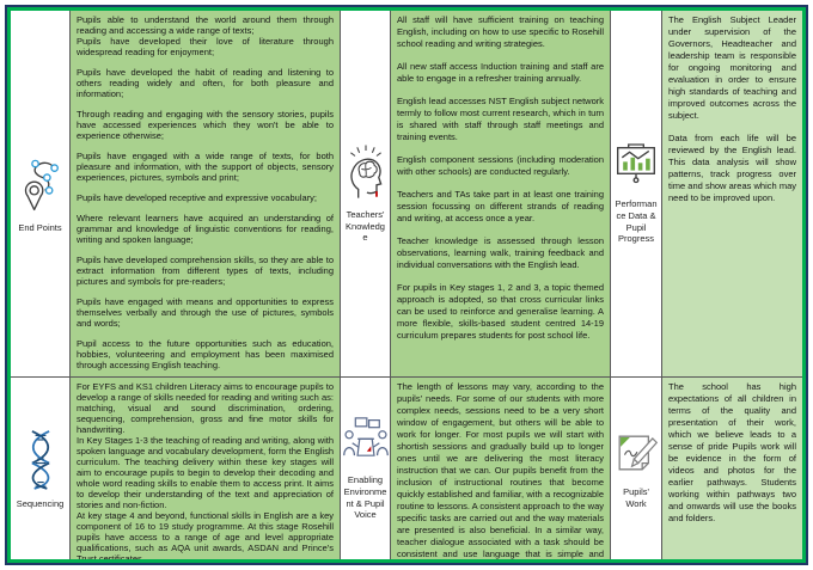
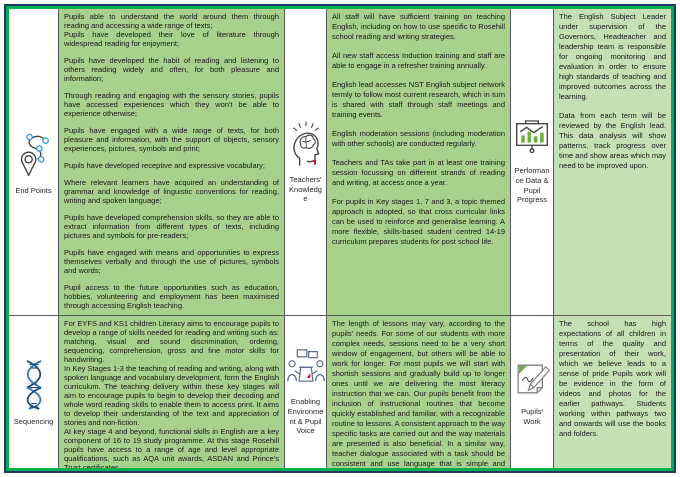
  End Points
  Pupils able to understand the world around them through reading and accessing a wide range of texts;
  Pupils have developed their love of literature through widespread reading for enjoyment;
  Pupils have developed the habit of reading and listening to others reading widely and often, for both pleasure and information;
  Through reading and engaging with the sensory stories, pupils have accessed experiences which they won't be able to experience otherwise;
  Pupils have engaged with a wide range of texts, for both pleasure and information, with the support of objects, sensory experiences, pictures, symbols and print;
  Pupils have developed receptive and expressive vocabulary;
  Where relevant learners have acquired an understanding of grammar and knowledge of linguistic conventions for reading, writing and spoken language;
  Pupils have developed comprehension skills, so they are able to extract information from different types of texts, including pictures and symbols for pre-readers;
  Pupils have engaged with means and opportunities to express themselves verbally and through the use of pictures, symbols and words;
  Pupil access to the future opportunities such as education, hobbies, volunteering and employment has been maximised through accessing English teaching.
  Teachers' Knowledge
  All staff will have sufficient training on teaching English, including on how to use specific to Rosehill school reading and writing strategies.
  All new staff access Induction training and staff are able to engage in a refresher training annually.
  English lead accesses NST English subject network termly to follow most current research, which in turn is shared with staff through staff meetings and training events.
- English component sessions (including moderation with other schools) are conducted regularly.
+ English moderation sessions (including moderation with other schools) are conducted regularly.
  Teachers and TAs take part in at least one training session focussing on different strands of reading and writing, at access once a year.
- Teacher knowledge is assessed through lesson observations, learning walk, training feedback and individual conversations with the English lead.
- For pupils in Key stages 1, 2 and 3, a topic themed approach is adopted, so that cross curricular links can be used to reinforce and generalise learning. A more flexible, skills-based student centred 14-19 curriculum prepares students for post school life.
+ For pupils in Key stages 1, 7 and 3, a topic themed approach is adopted, so that cross curricular links can be used to reinforce and generalise learning. A more flexible, skills-based student centred 14-19 curriculum prepares students for post school life.
  Performance Data & Pupil Progress
- The English Subject Leader under supervision of the Governors, Headteacher and leadership team is responsible for ongoing monitoring and evaluation in order to ensure high standards of teaching and improved outcomes across the subject.
+ The English Subject Leader under supervision of the Governors, Headteacher and leadership team is responsible for ongoing monitoring and evaluation in order to ensure high standards of teaching and improved outcomes across the learning.
- Data from each life will be reviewed by the English lead. This data analysis will show patterns, track progress over time and show areas which may need to be improved upon.
+ Data from each term will be reviewed by the English lead. This data analysis will show patterns, track progress over time and show areas which may need to be improved upon.
  Sequencing
  For EYFS and KS1 children Literacy aims to encourage pupils to develop a range of skills needed for reading and writing such as: matching, visual and sound discrimination, ordering, sequencing, comprehension, gross and fine motor skills for handwriting.
  In Key Stages 1-3 the teaching of reading and writing, along with spoken language and vocabulary development, form the English curriculum. The teaching delivery within these key stages will aim to encourage pupils to begin to develop their decoding and whole word reading skills to enable them to access print. It aims to develop their understanding of the text and appreciation of stories and non-fiction.
  At key stage 4 and beyond, functional skills in English are a key component of 16 to 19 study programme. At this stage Rosehill pupils have access to a range of age and level appropriate qualifications, such as AQA unit awards, ASDAN and Prince's Trust certificates.
  Enabling Environment & Pupil Voice
  The length of lessons may vary, according to the pupils' needs. For some of our students with more complex needs, sessions need to be a very short window of engagement, but others will be able to work for longer. For most pupils we will start with shortish sessions and gradually build up to longer ones until we are delivering the most literacy instruction that we can. Our pupils benefit from the inclusion of instructional routines that become quickly established and familiar, with a recognizable routine to lessons. A consistent approach to the way specific tasks are carried out and the way materials are presented is also beneficial. In a similar way, teacher dialogue associated with a task should be consistent and use language that is simple and
  Pupils' Work
  The school has high expectations of all children in terms of the quality and presentation of their work, which we believe leads to a sense of pride Pupils work will be evidence in the form of videos and photos for the earlier pathways. Students working within pathways two and onwards will use the books and folders.
